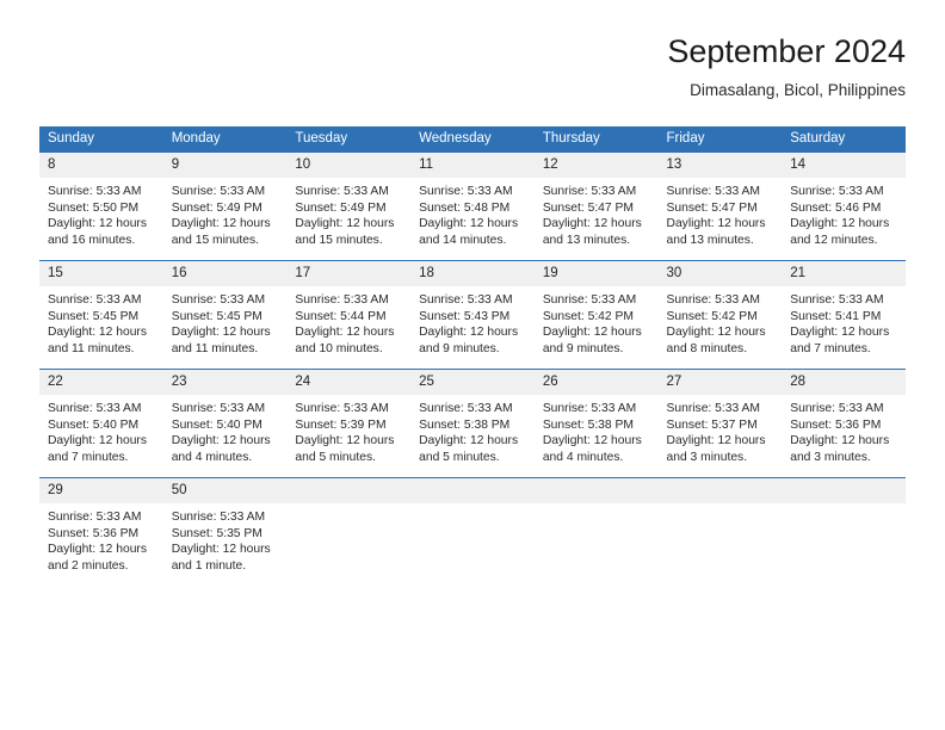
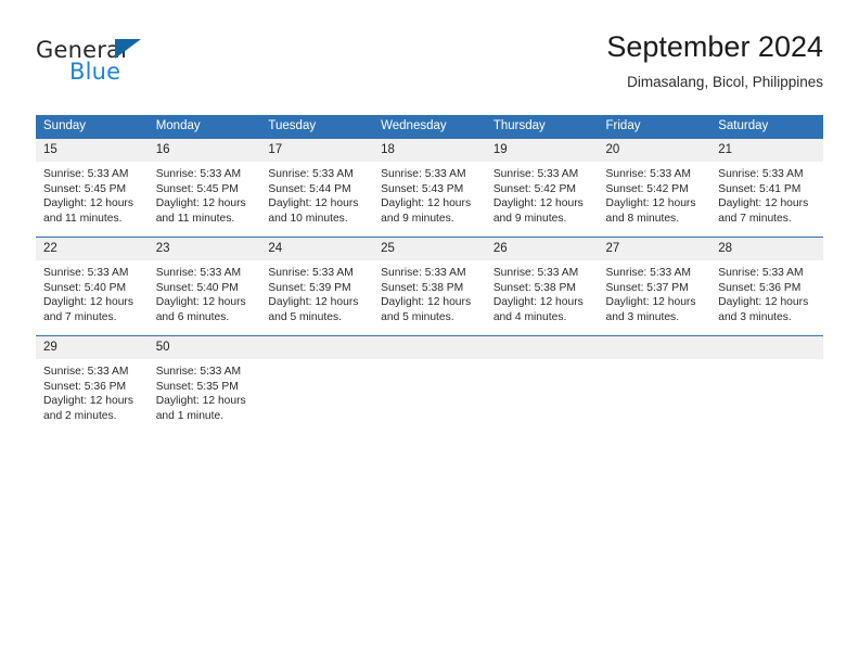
+ General
+ Blue
  September 2024
  Dimasalang, Bicol, Philippines
  Sunday	Monday	Tuesday	Wednesday	Thursday	Friday	Saturday
- 8Sunrise: 5:33 AMSunset: 5:50 PMDaylight: 12 hoursand 16 minutes.	9Sunrise: 5:33 AMSunset: 5:49 PMDaylight: 12 hoursand 15 minutes.	10Sunrise: 5:33 AMSunset: 5:49 PMDaylight: 12 hoursand 15 minutes.	11Sunrise: 5:33 AMSunset: 5:48 PMDaylight: 12 hoursand 14 minutes.	12Sunrise: 5:33 AMSunset: 5:47 PMDaylight: 12 hoursand 13 minutes.	13Sunrise: 5:33 AMSunset: 5:47 PMDaylight: 12 hoursand 13 minutes.	14Sunrise: 5:33 AMSunset: 5:46 PMDaylight: 12 hoursand 12 minutes.
- 15Sunrise: 5:33 AMSunset: 5:45 PMDaylight: 12 hoursand 11 minutes.	16Sunrise: 5:33 AMSunset: 5:45 PMDaylight: 12 hoursand 11 minutes.	17Sunrise: 5:33 AMSunset: 5:44 PMDaylight: 12 hoursand 10 minutes.	18Sunrise: 5:33 AMSunset: 5:43 PMDaylight: 12 hoursand 9 minutes.	19Sunrise: 5:33 AMSunset: 5:42 PMDaylight: 12 hoursand 9 minutes.	30Sunrise: 5:33 AMSunset: 5:42 PMDaylight: 12 hoursand 8 minutes.	21Sunrise: 5:33 AMSunset: 5:41 PMDaylight: 12 hoursand 7 minutes.
+ 15Sunrise: 5:33 AMSunset: 5:45 PMDaylight: 12 hoursand 11 minutes.	16Sunrise: 5:33 AMSunset: 5:45 PMDaylight: 12 hoursand 11 minutes.	17Sunrise: 5:33 AMSunset: 5:44 PMDaylight: 12 hoursand 10 minutes.	18Sunrise: 5:33 AMSunset: 5:43 PMDaylight: 12 hoursand 9 minutes.	19Sunrise: 5:33 AMSunset: 5:42 PMDaylight: 12 hoursand 9 minutes.	20Sunrise: 5:33 AMSunset: 5:42 PMDaylight: 12 hoursand 8 minutes.	21Sunrise: 5:33 AMSunset: 5:41 PMDaylight: 12 hoursand 7 minutes.
- 22Sunrise: 5:33 AMSunset: 5:40 PMDaylight: 12 hoursand 7 minutes.	23Sunrise: 5:33 AMSunset: 5:40 PMDaylight: 12 hoursand 4 minutes.	24Sunrise: 5:33 AMSunset: 5:39 PMDaylight: 12 hoursand 5 minutes.	25Sunrise: 5:33 AMSunset: 5:38 PMDaylight: 12 hoursand 5 minutes.	26Sunrise: 5:33 AMSunset: 5:38 PMDaylight: 12 hoursand 4 minutes.	27Sunrise: 5:33 AMSunset: 5:37 PMDaylight: 12 hoursand 3 minutes.	28Sunrise: 5:33 AMSunset: 5:36 PMDaylight: 12 hoursand 3 minutes.
+ 22Sunrise: 5:33 AMSunset: 5:40 PMDaylight: 12 hoursand 7 minutes.	23Sunrise: 5:33 AMSunset: 5:40 PMDaylight: 12 hoursand 6 minutes.	24Sunrise: 5:33 AMSunset: 5:39 PMDaylight: 12 hoursand 5 minutes.	25Sunrise: 5:33 AMSunset: 5:38 PMDaylight: 12 hoursand 5 minutes.	26Sunrise: 5:33 AMSunset: 5:38 PMDaylight: 12 hoursand 4 minutes.	27Sunrise: 5:33 AMSunset: 5:37 PMDaylight: 12 hoursand 3 minutes.	28Sunrise: 5:33 AMSunset: 5:36 PMDaylight: 12 hoursand 3 minutes.
  29Sunrise: 5:33 AMSunset: 5:36 PMDaylight: 12 hoursand 2 minutes.	50Sunrise: 5:33 AMSunset: 5:35 PMDaylight: 12 hoursand 1 minute.
